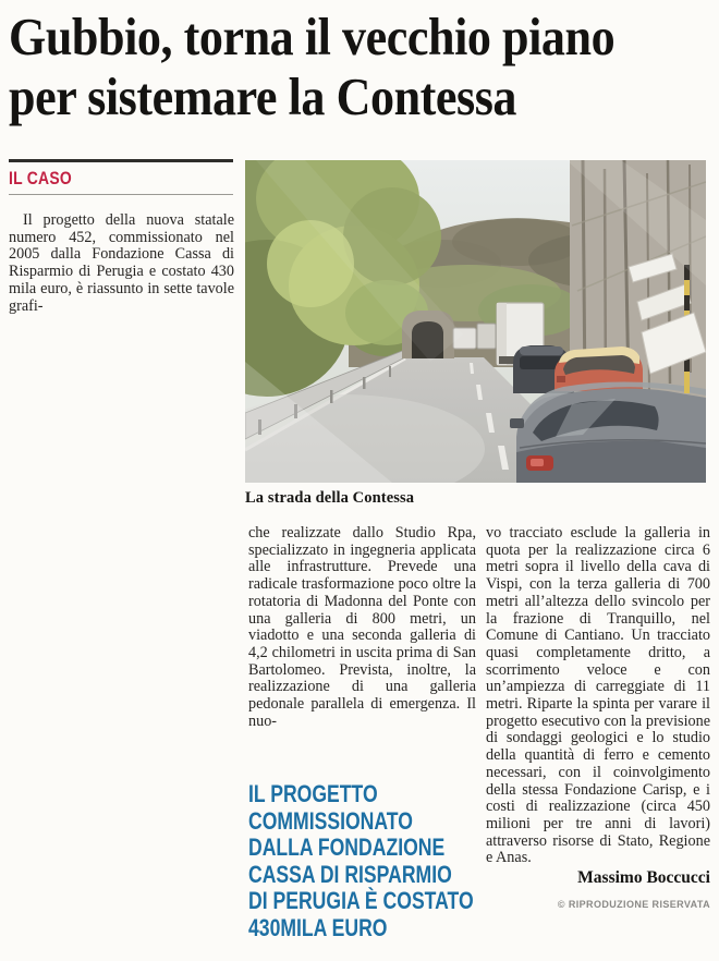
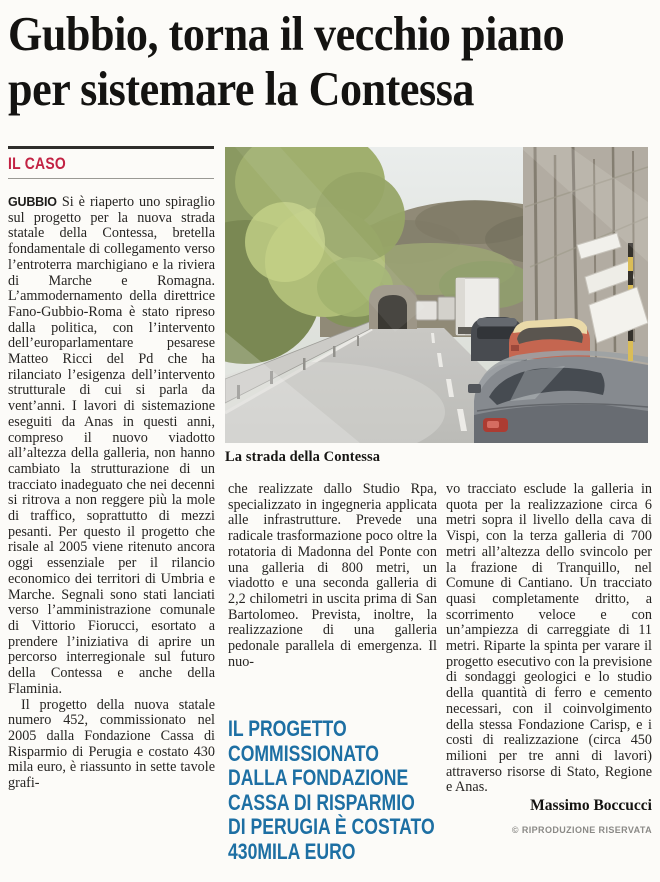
  Gubbio, torna il vecchio piano
  per sistemare la Contessa
  IL CASO
  La strada della Contessa
+ GUBBIO Si è riaperto uno spiraglio sul progetto per la nuova strada statale della Contessa, bretella fondamentale di collegamento verso l’entroterra marchigiano e la riviera di Marche e Romagna. L’ammodernamento della direttrice Fano-Gubbio-Roma è stato ripreso dalla politica, con l’intervento dell’europarlamentare pesarese Matteo Ricci del Pd che ha rilanciato l’esigenza dell’intervento strutturale di cui si parla da vent’anni. I lavori di sistemazione eseguiti da Anas in questi anni, compreso il nuovo viadotto all’altezza della galleria, non hanno cambiato la strutturazione di un tracciato inadeguato che nei decenni si ritrova a non reggere più la mole di traffico, soprattutto di mezzi pesanti. Per questo il progetto che risale al 2005 viene ritenuto ancora oggi essenziale per il rilancio economico dei territori di Umbria e Marche. Segnali sono stati lanciati verso l’amministrazione comunale di Vittorio Fiorucci, esortato a prendere l’iniziativa di aprire un percorso interregionale sul futuro della Contessa e anche della Flaminia.
  Il progetto della nuova statale numero 452, commissionato nel 2005 dalla Fondazione Cassa di Risparmio di Perugia e costato 430 mila euro, è riassunto in sette tavole grafi-
- che realizzate dallo Studio Rpa, specializzato in ingegneria applicata alle infrastrutture. Prevede una radicale trasformazione poco oltre la rotatoria di Madonna del Ponte con una galleria di 800 metri, un viadotto e una seconda galleria di 4,2 chilometri in uscita prima di San Bartolomeo. Prevista, inoltre, la realizzazione di una galleria pedonale parallela di emergenza. Il nuo-
+ che realizzate dallo Studio Rpa, specializzato in ingegneria applicata alle infrastrutture. Prevede una radicale trasformazione poco oltre la rotatoria di Madonna del Ponte con una galleria di 800 metri, un viadotto e una seconda galleria di 2,2 chilometri in uscita prima di San Bartolomeo. Prevista, inoltre, la realizzazione di una galleria pedonale parallela di emergenza. Il nuo-
  IL PROGETTO
  COMMISSIONATO
  DALLA FONDAZIONE
  CASSA DI RISPARMIO
  DI PERUGIA È COSTATO
  430MILA EURO
  vo tracciato esclude la galleria in quota per la realizzazione circa 6 metri sopra il livello della cava di Vispi, con la terza galleria di 700 metri all’altezza dello svincolo per la frazione di Tranquillo, nel Comune di Cantiano. Un tracciato quasi completamente dritto, a scorrimento veloce e con un’ampiezza di carreggiate di 11 metri. Riparte la spinta per varare il progetto esecutivo con la previsione di sondaggi geologici e lo studio della quantità di ferro e cemento necessari, con il coinvolgimento della stessa Fondazione Carisp, e i costi di realizzazione (circa 450 milioni per tre anni di lavori) attraverso risorse di Stato, Regione e Anas.
  Massimo Boccucci
  © RIPRODUZIONE RISERVATA
